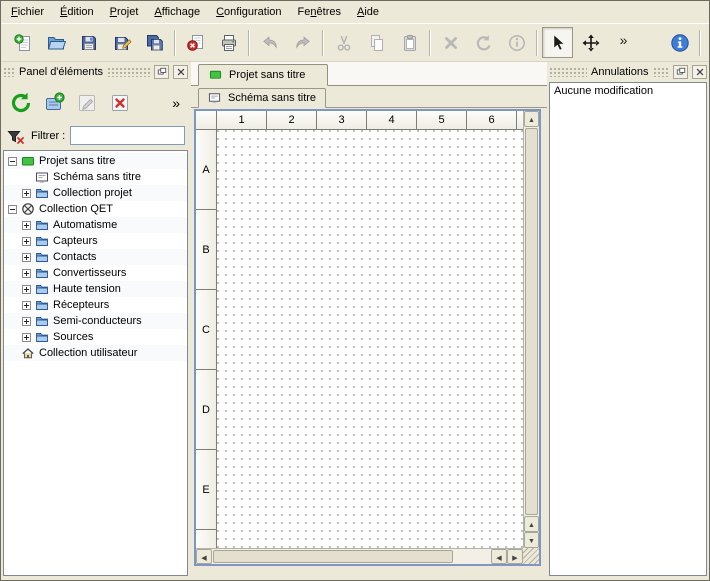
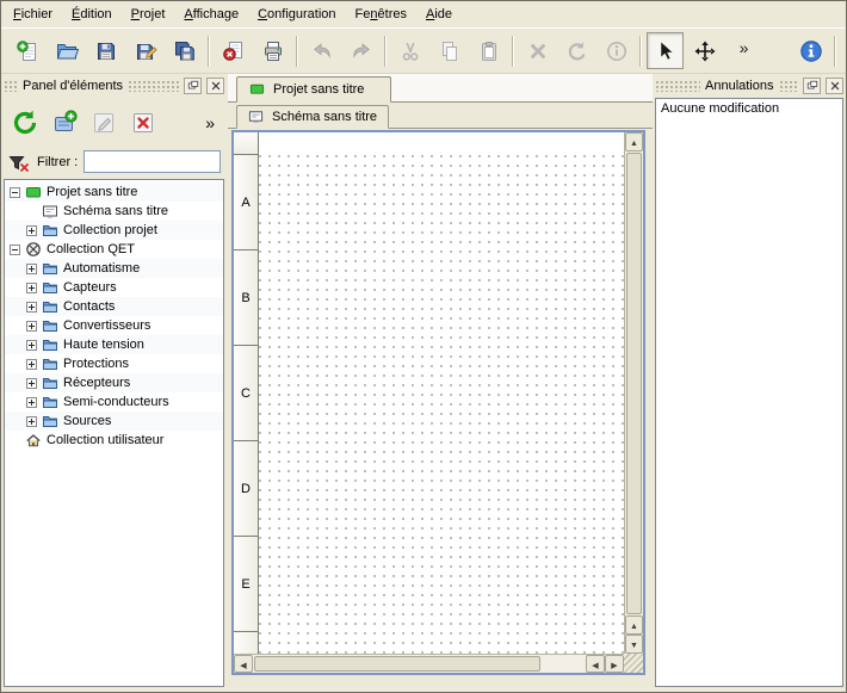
  Fichier
  Édition
  Projet
  Affichage
  Configuration
  Fenêtres
  Aide
  »
  Panel d'éléments
  »
  Filtrer :
  Projet sans titre
  Schéma sans titre
  Collection projet
  Collection QET
  Automatisme
  Capteurs
  Contacts
  Convertisseurs
  Haute tension
+ Protections
  Récepteurs
  Semi-conducteurs
  Sources
  Collection utilisateur
  Projet sans titre
  Schéma sans titre
- 1
- 2
- 3
- 4
- 5
- 6
  A
  B
  C
  D
  E
  Annulations
  Aucune modification
